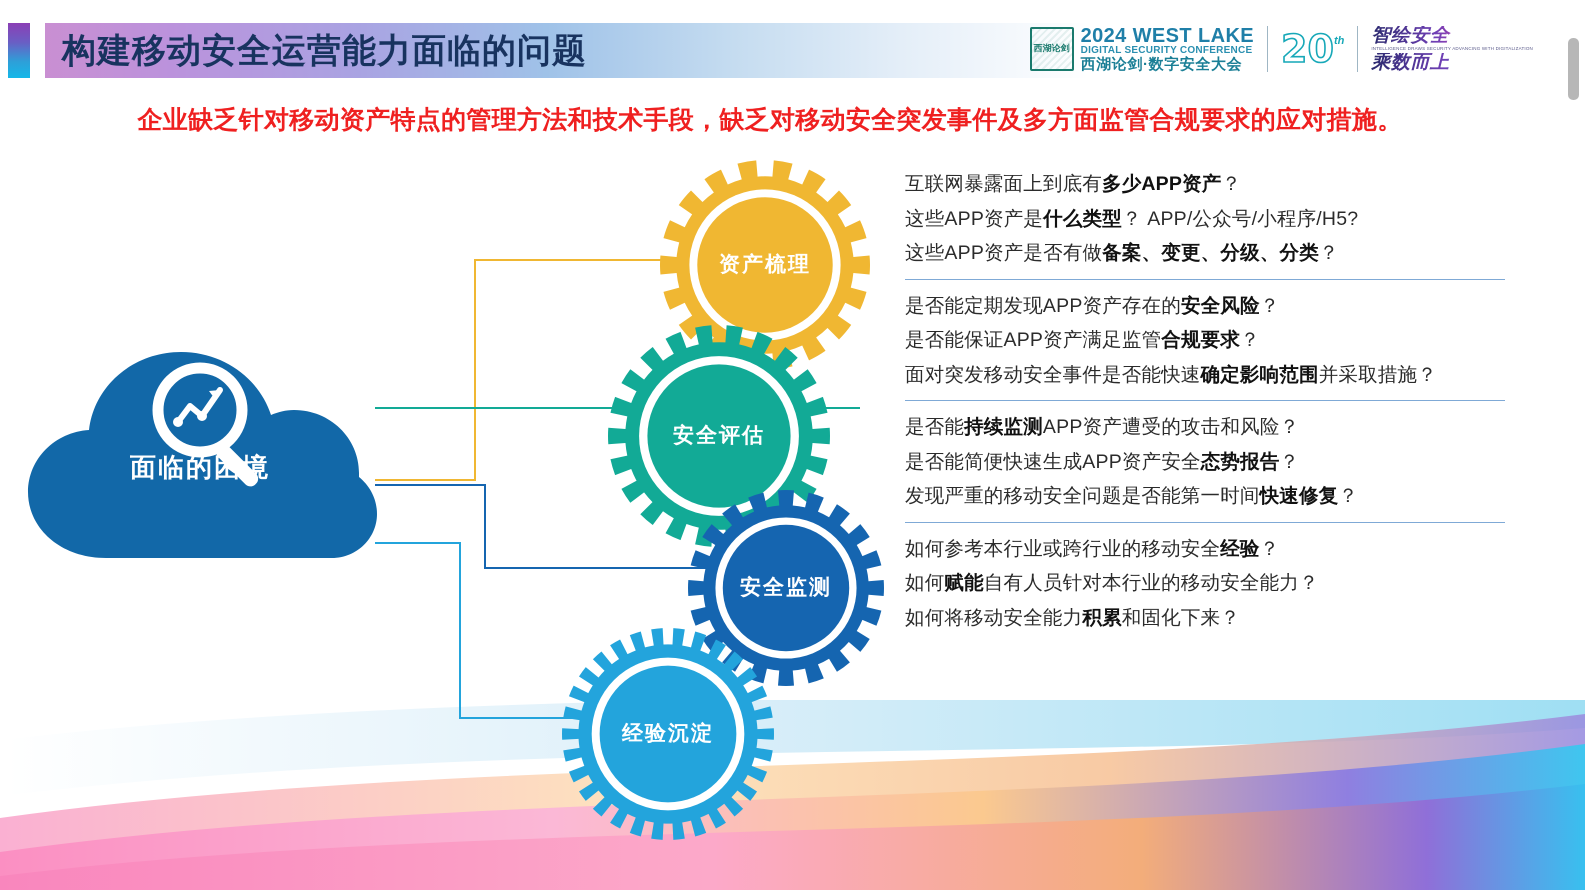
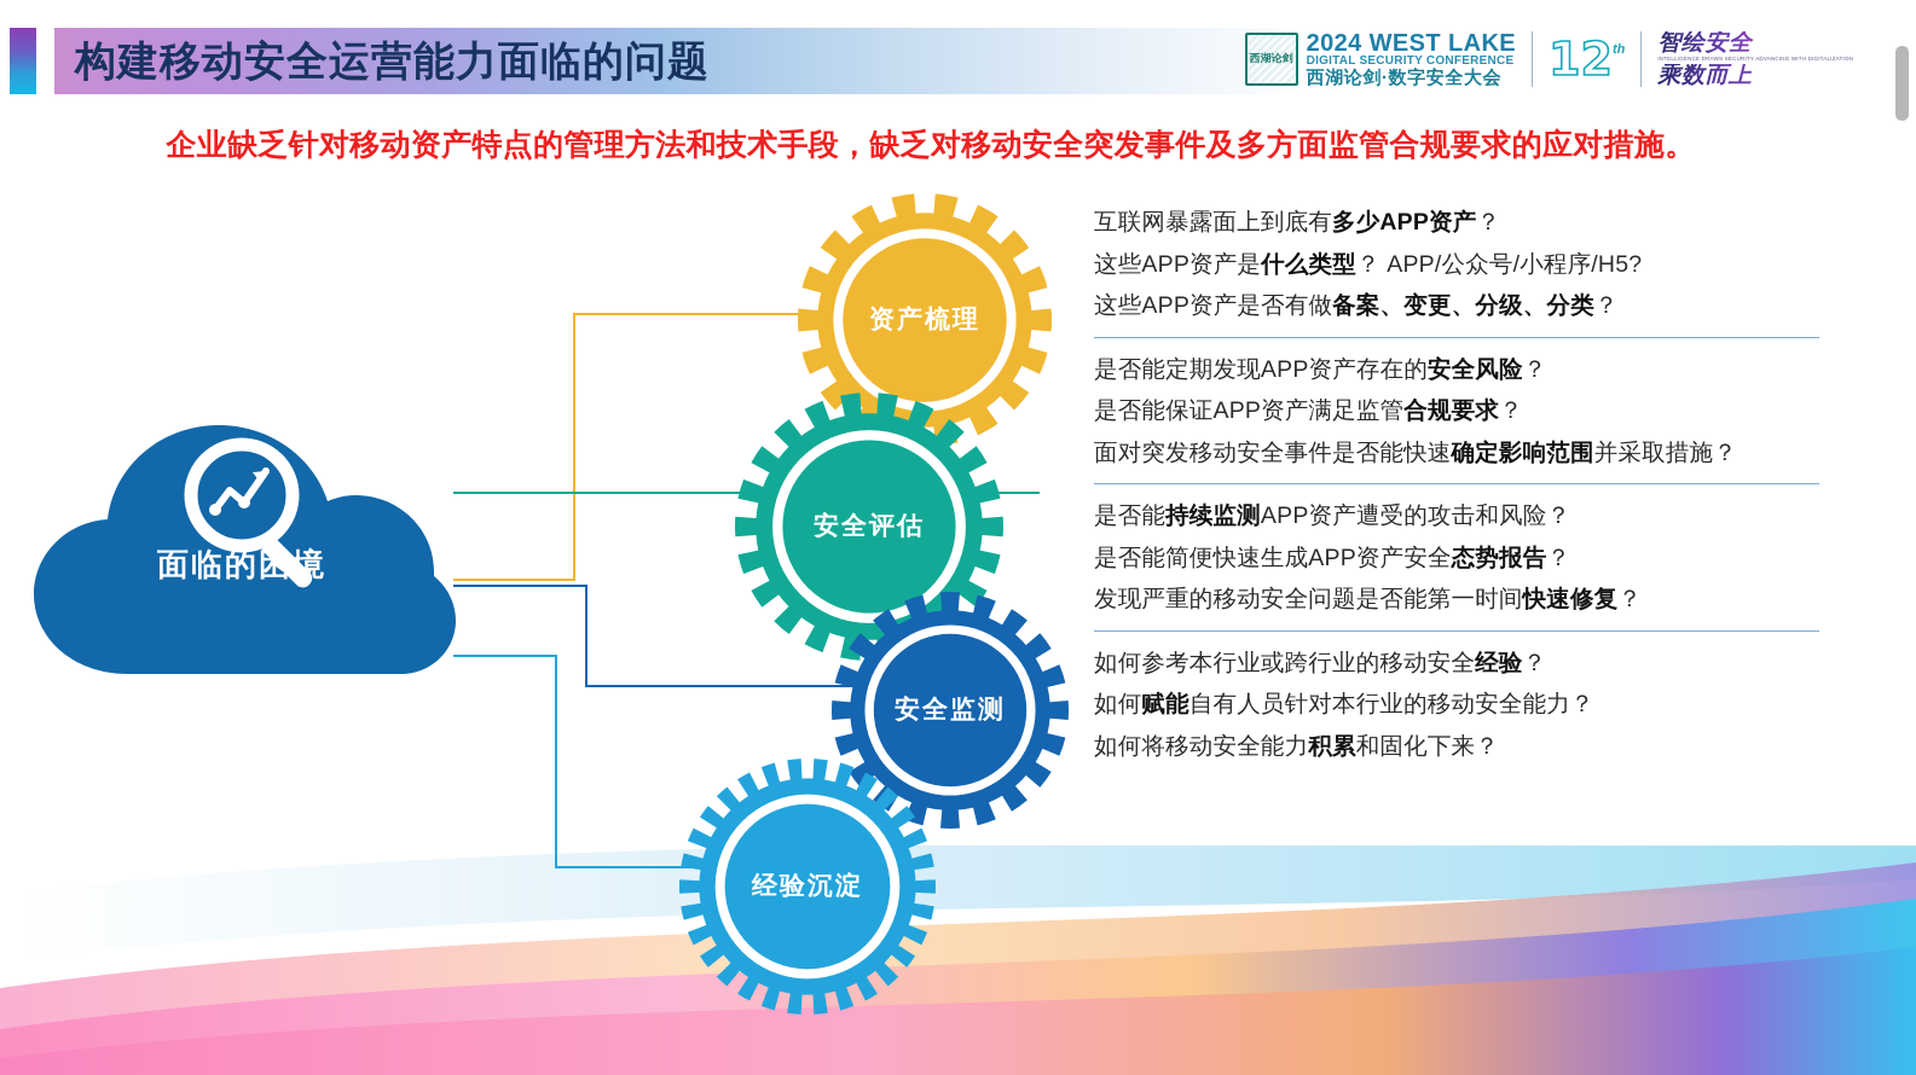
  构建移动安全运营能力面临的问题
  西湖论剑
  2024 WEST LAKE
  DIGITAL SECURITY CONFERENCE
  西湖论剑·数字安全大会
- 20
+ 12
  th
  智绘安全
  乘数而上
  企业缺乏针对移动资产特点的管理方法和技术手段，缺乏对移动安全突发事件及多方面监管合规要求的应对措施。
  面临的困境
  资产梳理
  安全评估
  安全监测
  经验沉淀
  互联网暴露面上到底有多少APP资产？
  这些APP资产是什么类型？ APP/公众号/小程序/H5?
  这些APP资产是否有做备案、变更、分级、分类？
  是否能定期发现APP资产存在的安全风险？
  是否能保证APP资产满足监管合规要求？
  面对突发移动安全事件是否能快速确定影响范围并采取措施？
  是否能持续监测APP资产遭受的攻击和风险？
  是否能简便快速生成APP资产安全态势报告？
  发现严重的移动安全问题是否能第一时间快速修复？
  如何参考本行业或跨行业的移动安全经验？
  如何赋能自有人员针对本行业的移动安全能力？
  如何将移动安全能力积累和固化下来？
